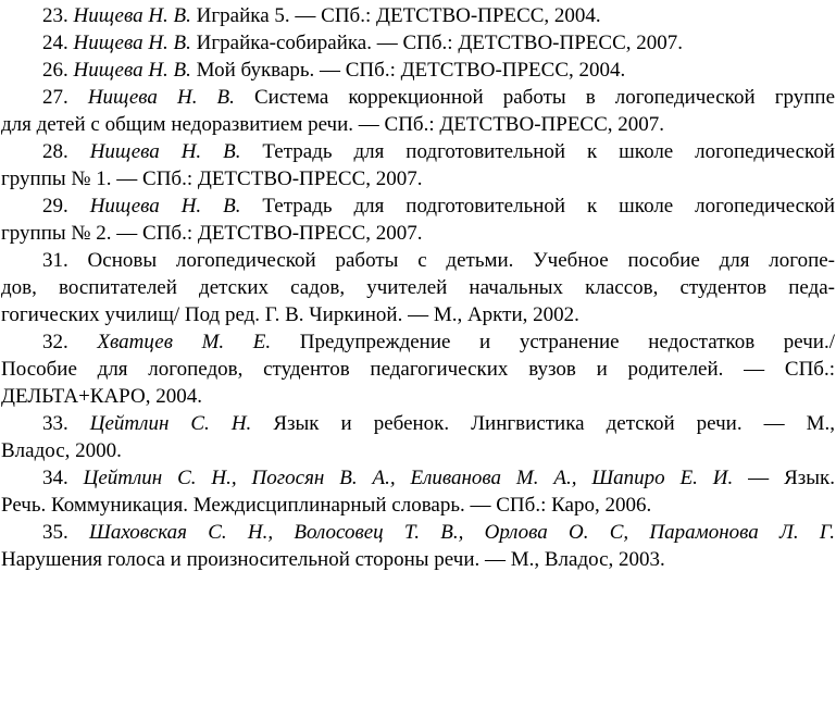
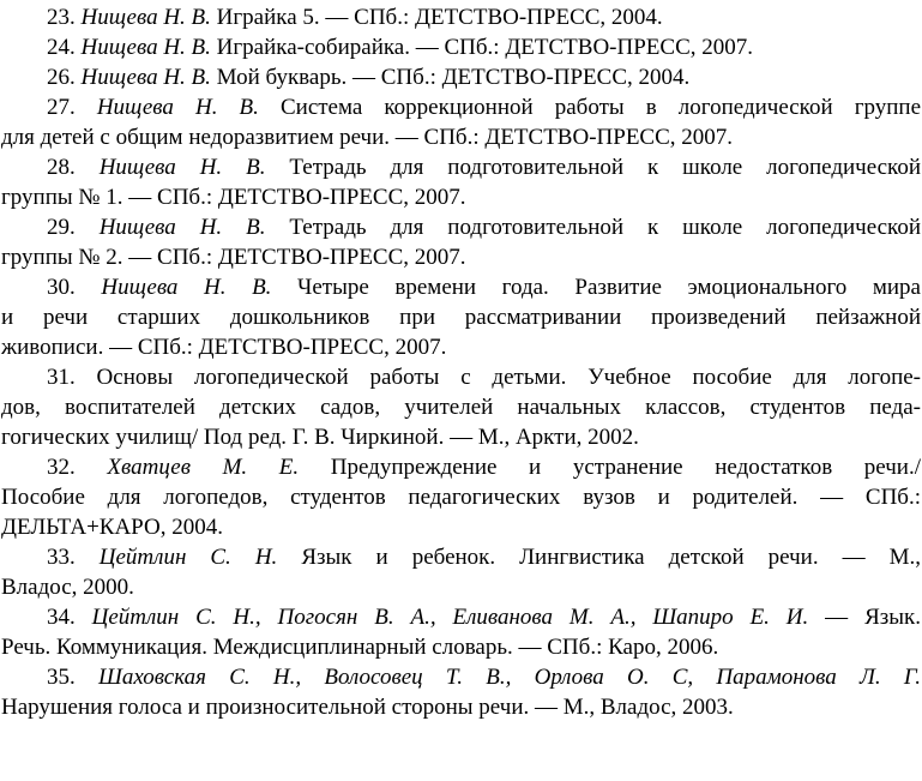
  23. Нищева Н. В. Играйка 5. — СПб.: ДЕТСТВО-ПРЕСС, 2004.
  24. Нищева Н. В. Играйка-собирайка. — СПб.: ДЕТСТВО-ПРЕСС, 2007.
  26. Нищева Н. В. Мой букварь. — СПб.: ДЕТСТВО-ПРЕСС, 2004.
  27. Нищева Н. В. Система коррекционной работы в логопедической группе
  для детей с общим недоразвитием речи. — СПб.: ДЕТСТВО-ПРЕСС, 2007.
  28. Нищева Н. В. Тетрадь для подготовительной к школе логопедической
  группы № 1. — СПб.: ДЕТСТВО-ПРЕСС, 2007.
  29. Нищева Н. В. Тетрадь для подготовительной к школе логопедической
  группы № 2. — СПб.: ДЕТСТВО-ПРЕСС, 2007.
+ 30. Нищева Н. В. Четыре времени года. Развитие эмоционального мира
+ и речи старших дошкольников при рассматривании произведений пейзажной
+ живописи. — СПб.: ДЕТСТВО-ПРЕСС, 2007.
  31. Основы логопедической работы с детьми. Учебное пособие для логопе-
  дов, воспитателей детских садов, учителей начальных классов, студентов педа-
  гогических училищ/ Под ред. Г. В. Чиркиной. — М., Аркти, 2002.
  32. Хватцев М. Е. Предупреждение и устранение недостатков речи./
  Пособие для логопедов, студентов педагогических вузов и родителей. — СПб.:
  ДЕЛЬТА+КАРО, 2004.
  33. Цейтлин С. Н. Язык и ребенок. Лингвистика детской речи. — М.,
  Владос, 2000.
  34. Цейтлин С. Н., Погосян В. А., Еливанова М. А., Шапиро Е. И. — Язык.
  Речь. Коммуникация. Междисциплинарный словарь. — СПб.: Каро, 2006.
  35. Шаховская С. Н., Волосовец Т. В., Орлова О. С, Парамонова Л. Г.
  Нарушения голоса и произносительной стороны речи. — М., Владос, 2003.
